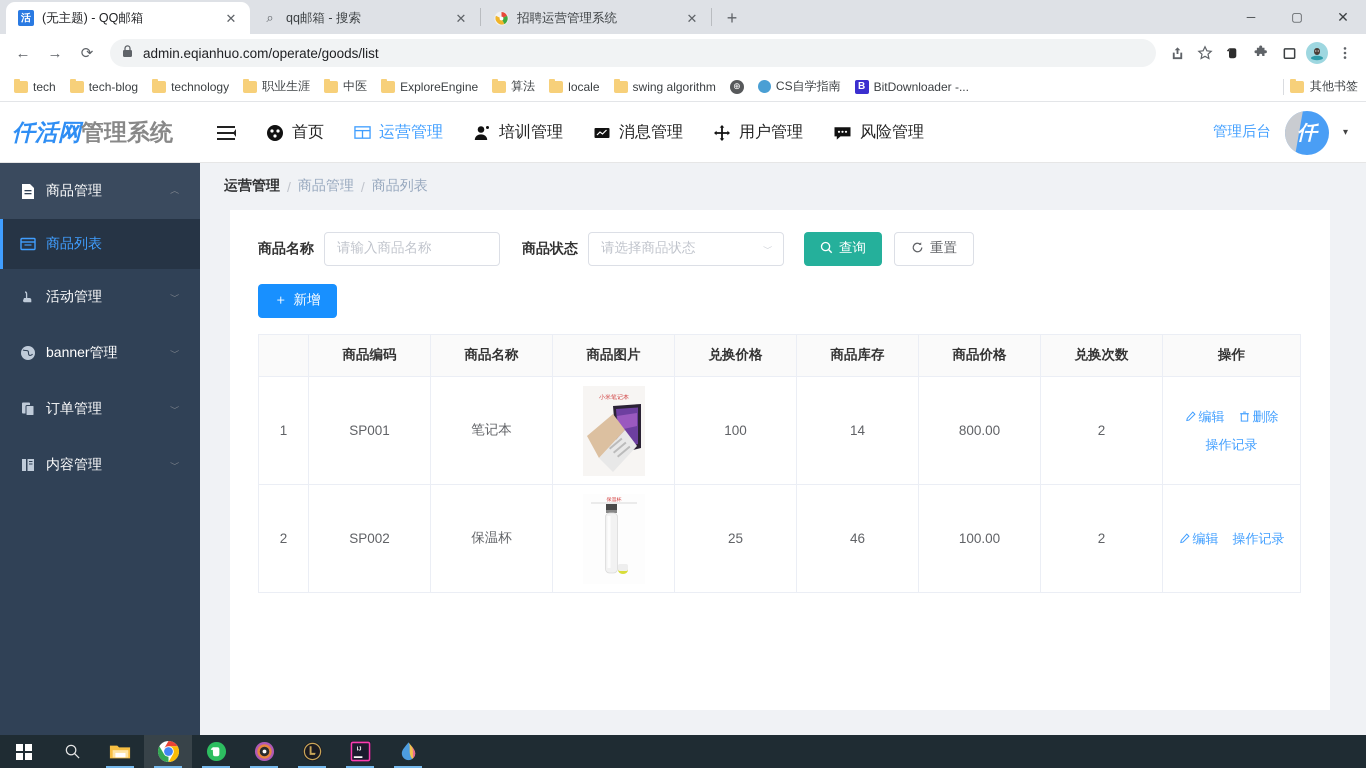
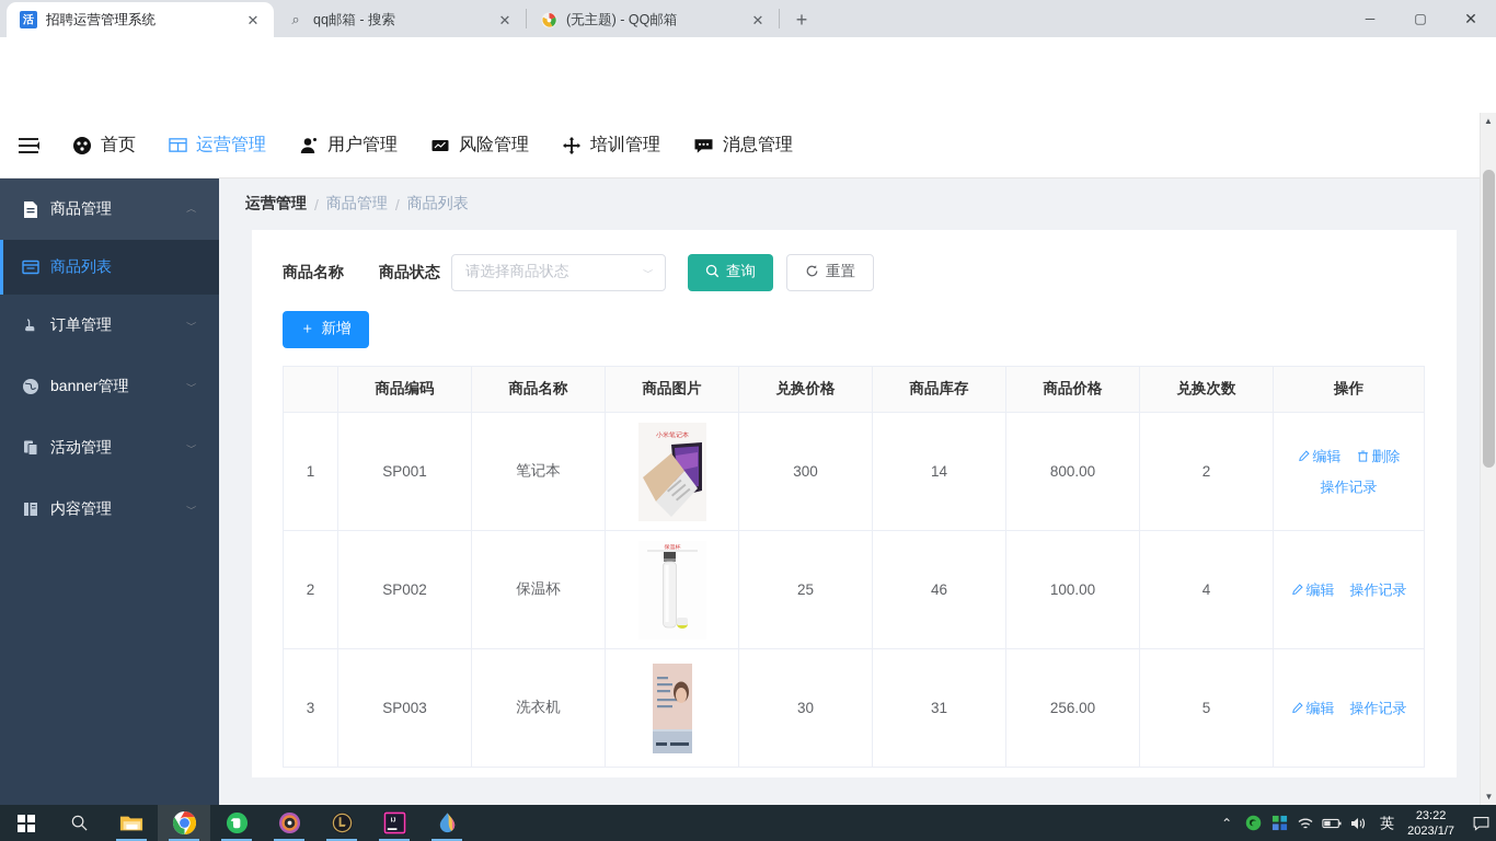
  活
- (无主题) - QQ邮箱
+ 招聘运营管理系统
  ✕
  ⌕
  qq邮箱 - 搜索
  ✕
- 招聘运营管理系统
+ (无主题) - QQ邮箱
  ✕
  +
  ─
  ▢
  ✕
- ←
- →
- ⟳
- admin.eqianhuo.com/operate/goods/list
- tech
- tech-blog
- technology
- 职业生涯
- 中医
- ExploreEngine
- 算法
- locale
- swing algorithm
- ⊕
- CS自学指南
- B
- BitDownloader -...
- 其他书签
- 仟活网
- 管理系统
  首页
  运营管理
- 培训管理
+ 用户管理
- 消息管理
+ 风险管理
- 用户管理
+ 培训管理
- 风险管理
+ 消息管理
- 管理后台
- 仟
- ▾
  商品管理
  ︿
  商品列表
- 活动管理
+ 订单管理
  ﹀
  banner管理
  ﹀
- 订单管理
+ 活动管理
  ﹀
  内容管理
  ﹀
  运营管理
  /
  商品管理
  /
  商品列表
  商品名称
- 请输入商品名称
  商品状态
  请选择商品状态
  ﹀
  查询
  重置
  ＋
  新增
  	商品编码	商品名称	商品图片	兑换价格	商品库存	商品价格	兑换次数	操作
- 1	SP001	笔记本		100	14	800.00	2	编辑 删除 操作记录
+ 1	SP001	笔记本		300	14	800.00	2	编辑 删除 操作记录
- 2	SP002	保温杯		25	46	100.00	2	编辑 操作记录
+ 2	SP002	保温杯		25	46	100.00	4	编辑 操作记录
+ 3	SP003	洗衣机		30	31	256.00	5	编辑 操作记录
+ ▲
+ ▼
+ ⌃
+ 英
+ 23:22
+ 2023/1/7
